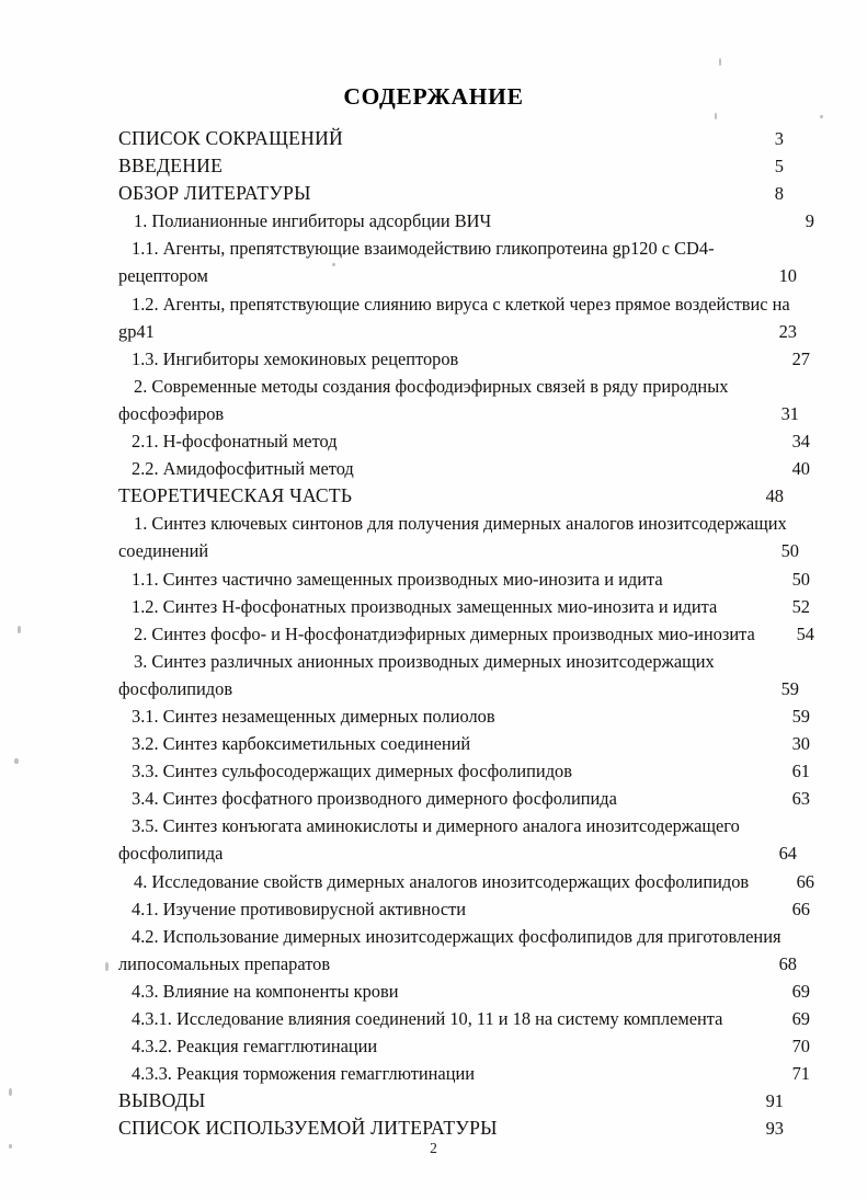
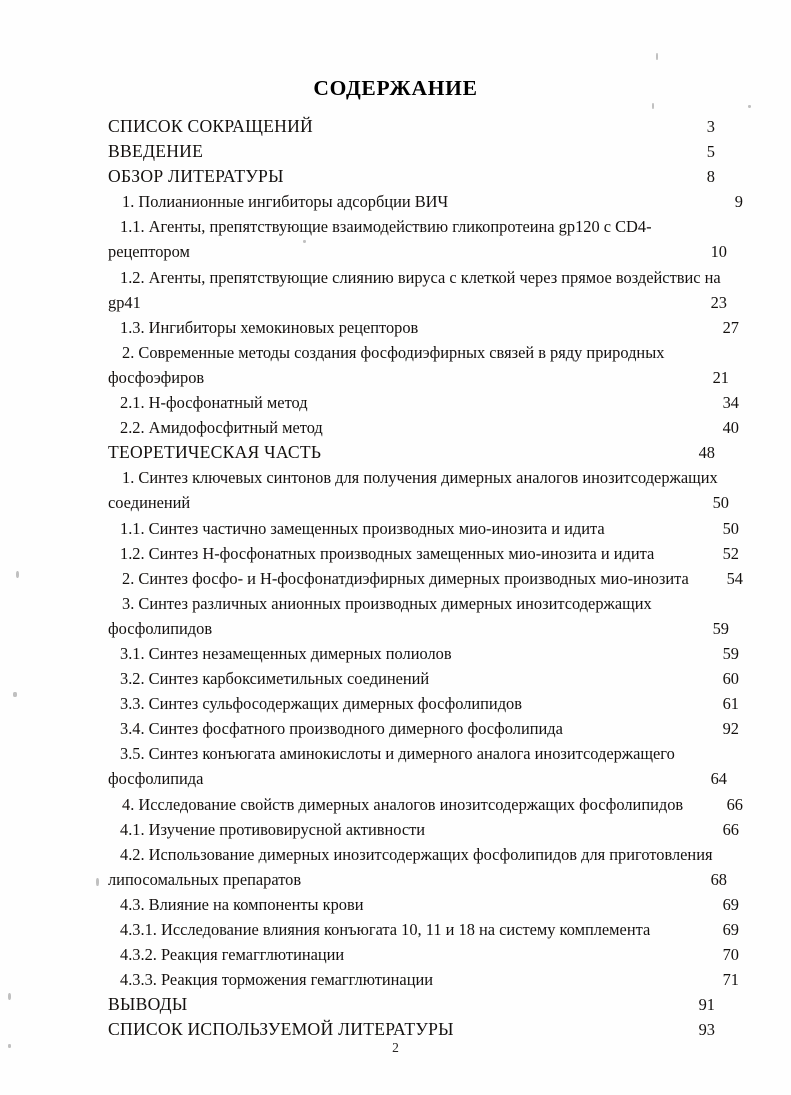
  СОДЕРЖАНИЕ
  СПИСОК СОКРАЩЕНИЙ
  3
  ВВЕДЕНИЕ
  5
  ОБЗОР ЛИТЕРАТУРЫ
  8
  1. Полианионные ингибиторы адсорбции ВИЧ
  9
  1.1. Агенты, препятствующие взаимодействию гликопротеина gp120 с CD4-
  рецептором
  10
  1.2. Агенты, препятствующие слиянию вируса с клеткой через прямое воздействис на
  gp41
  23
  1.3. Ингибиторы хемокиновых рецепторов
  27
  2. Современные методы создания фосфодиэфирных связей в ряду природных
  фосфоэфиров
- 31
+ 21
  2.1. Н-фосфонатный метод
  34
  2.2. Амидофосфитный метод
  40
  ТЕОРЕТИЧЕСКАЯ ЧАСТЬ
  48
  1. Синтез ключевых синтонов для получения димерных аналогов инозитсодержащих
  соединений
  50
  1.1. Синтез частично замещенных производных мио-инозита и идита
  50
  1.2. Синтез Н-фосфонатных производных замещенных мио-инозита и идита
  52
  2. Синтез фосфо- и Н-фосфонатдиэфирных димерных производных мио-инозита
  54
  3. Синтез различных анионных производных димерных инозитсодержащих
  фосфолипидов
  59
  3.1. Синтез незамещенных димерных полиолов
  59
  3.2. Синтез карбоксиметильных соединений
- 30
+ 60
  3.3. Синтез сульфосодержащих димерных фосфолипидов
  61
  3.4. Синтез фосфатного производного димерного фосфолипида
- 63
+ 92
  3.5. Синтез конъюгата аминокислоты и димерного аналога инозитсодержащего
  фосфолипида
  64
  4. Исследование свойств димерных аналогов инозитсодержащих фосфолипидов
  66
  4.1. Изучение противовирусной активности
  66
  4.2. Использование димерных инозитсодержащих фосфолипидов для приготовления
  липосомальных препаратов
  68
  4.3. Влияние на компоненты крови
  69
- 4.3.1. Исследование влияния соединений 10, 11 и 18 на систему комплемента
+ 4.3.1. Исследование влияния конъюгата 10, 11 и 18 на систему комплемента
  69
  4.3.2. Реакция гемагглютинации
  70
  4.3.3. Реакция торможения гемагглютинации
  71
  ВЫВОДЫ
  91
  СПИСОК ИСПОЛЬЗУЕМОЙ ЛИТЕРАТУРЫ
  93
  2
